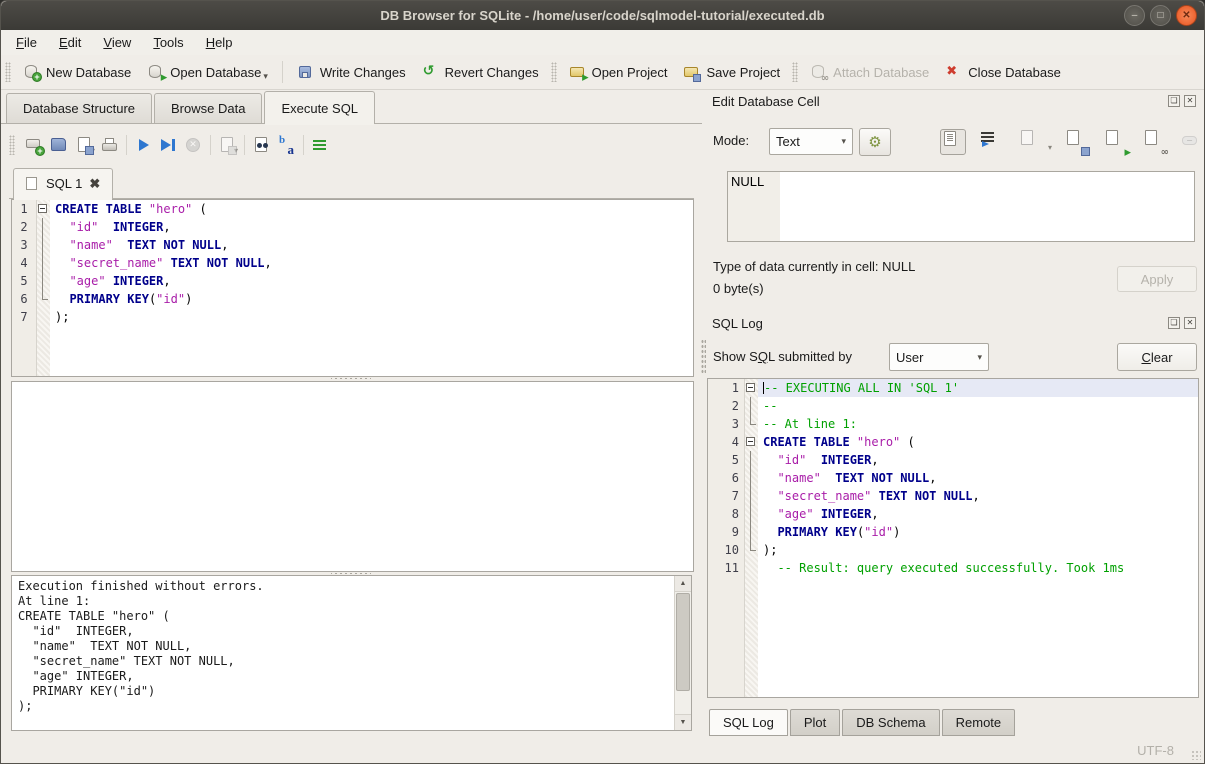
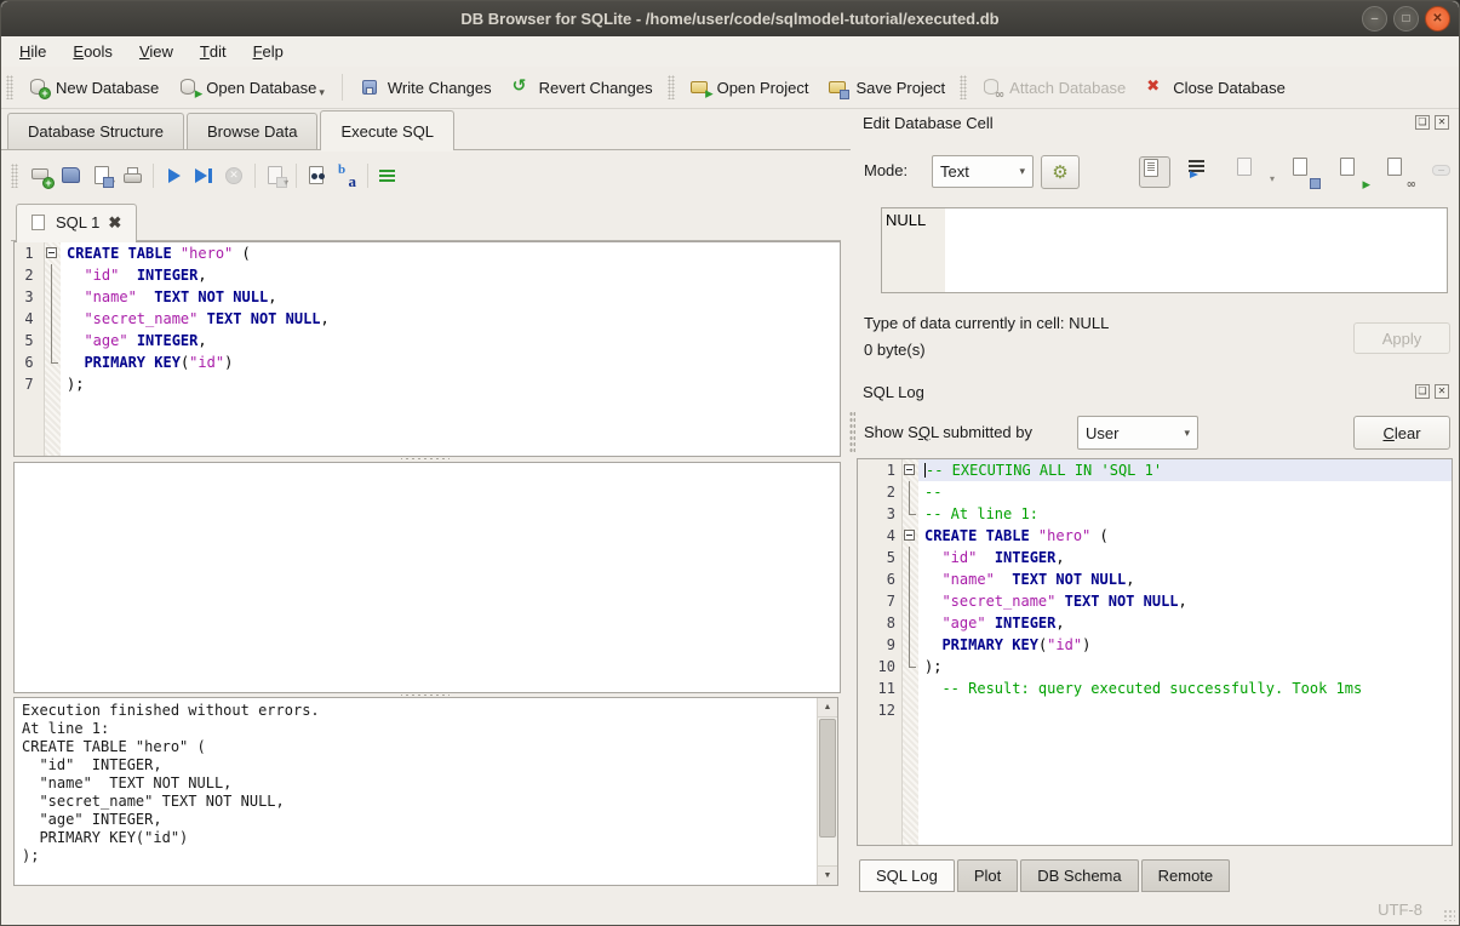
  DB Browser for SQLite - /home/user/code/sqlmodel-tutorial/executed.db
  ‒
  □
  ✕
- File
+ Hile
- Edit
+ Eools
  View
- Tools
+ Tdit
- Help
+ Felp
  New Database
  Open Database
  ▾
  Write Changes
  Revert Changes
  Open Project
  Save Project
  Attach Database
  Close Database
  Database Structure
  Browse Data
  Execute SQL
  ▾
  SQL 1
  ✖
  1
  CREATE TABLE "hero" (
  2
  "id" INTEGER,
  3
  "name" TEXT NOT NULL,
  4
  "secret_name" TEXT NOT NULL,
  5
  "age" INTEGER,
  6
  PRIMARY KEY("id")
  7
  );
  Execution finished without errors.
  At line 1:
  CREATE TABLE "hero" (
  "id" INTEGER,
  "name" TEXT NOT NULL,
  "secret_name" TEXT NOT NULL,
  "age" INTEGER,
  PRIMARY KEY("id")
  );
  Edit Database Cell
  ❏
  ✕
  Mode:
  Text
  ▾
  ⚙
  ▾
  NULL
  Type of data currently in cell: NULL
  0 byte(s)
  Apply
  SQL Log
  ❏
  ✕
  Show SQL submitted by
  User
  ▾
  C
  lear
  1
  -- EXECUTING ALL IN 'SQL 1'
  2
  --
  3
  -- At line 1:
  4
  CREATE TABLE "hero" (
  5
  "id" INTEGER,
  6
  "name" TEXT NOT NULL,
  7
  "secret_name" TEXT NOT NULL,
  8
  "age" INTEGER,
  9
  PRIMARY KEY("id")
  10
  );
  11
  -- Result: query executed successfully. Took 1ms
+ 12
  SQL Log
  Plot
  DB Schema
  Remote
  UTF-8
